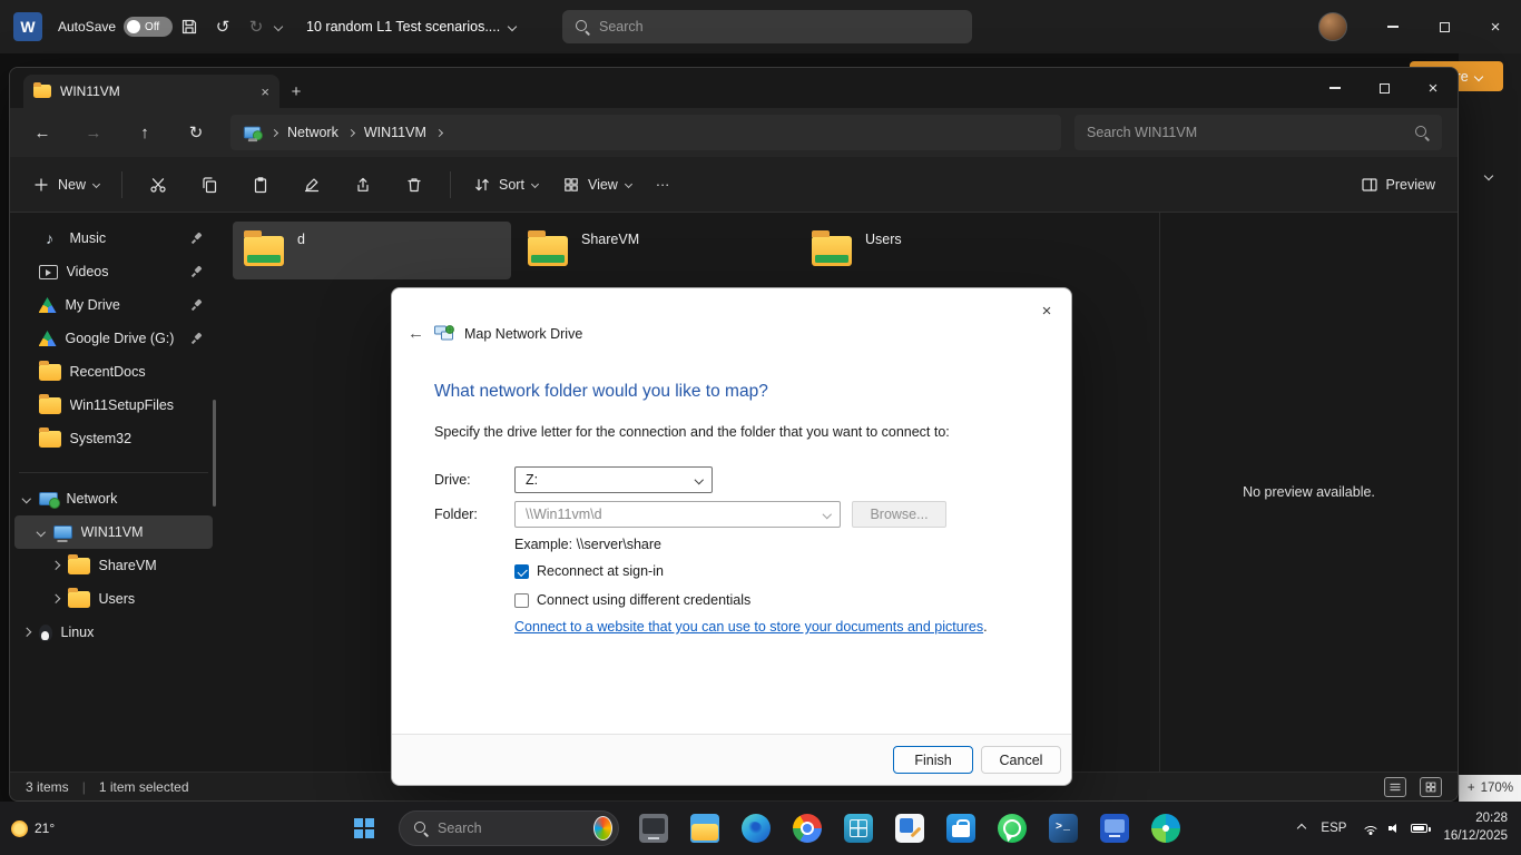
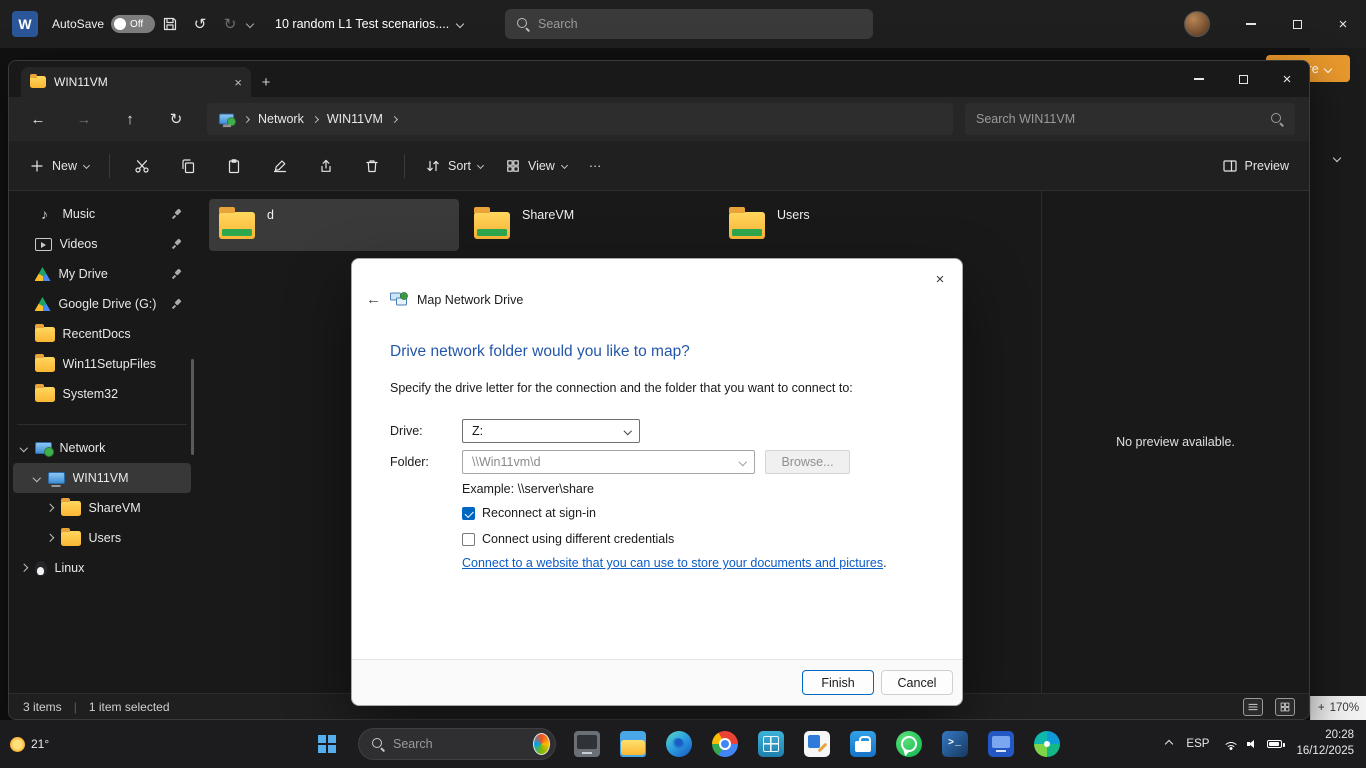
  W
  AutoSave
  Off
  ↺
  ↻
  10 random L1 Test scenarios....
  Search
  ×
  +
  170%
  WIN11VM
  ×
  +
  ×
  ←
  →
  ↑
  ↻
  Network
  WIN11VM
  Search WIN11VM
  New
  Sort
  View
  ···
  Preview
  Music
  Videos
  My Drive
  Google Drive (G:)
  RecentDocs
  Win11SetupFiles
  System32
  Network
  WIN11VM
  ShareVM
  Users
  Linux
  d
  ShareVM
  Users
  No preview available.
  3 items
  |
  1 item selected
  ×
  ←
  Map Network Drive
- What network folder would you like to map?
+ Drive network folder would you like to map?
  Specify the drive letter for the connection and the folder that you want to connect to:
  Drive:
  Z:
  Folder:
  \\Win11vm\d
  Browse...
  Example: \\server\share
  Reconnect at sign-in
  Connect using different credentials
  Connect to a website that you can use to store your documents and pictures.
  Finish
  Cancel
  21°
  Search
  ESP
  20:28
  16/12/2025
